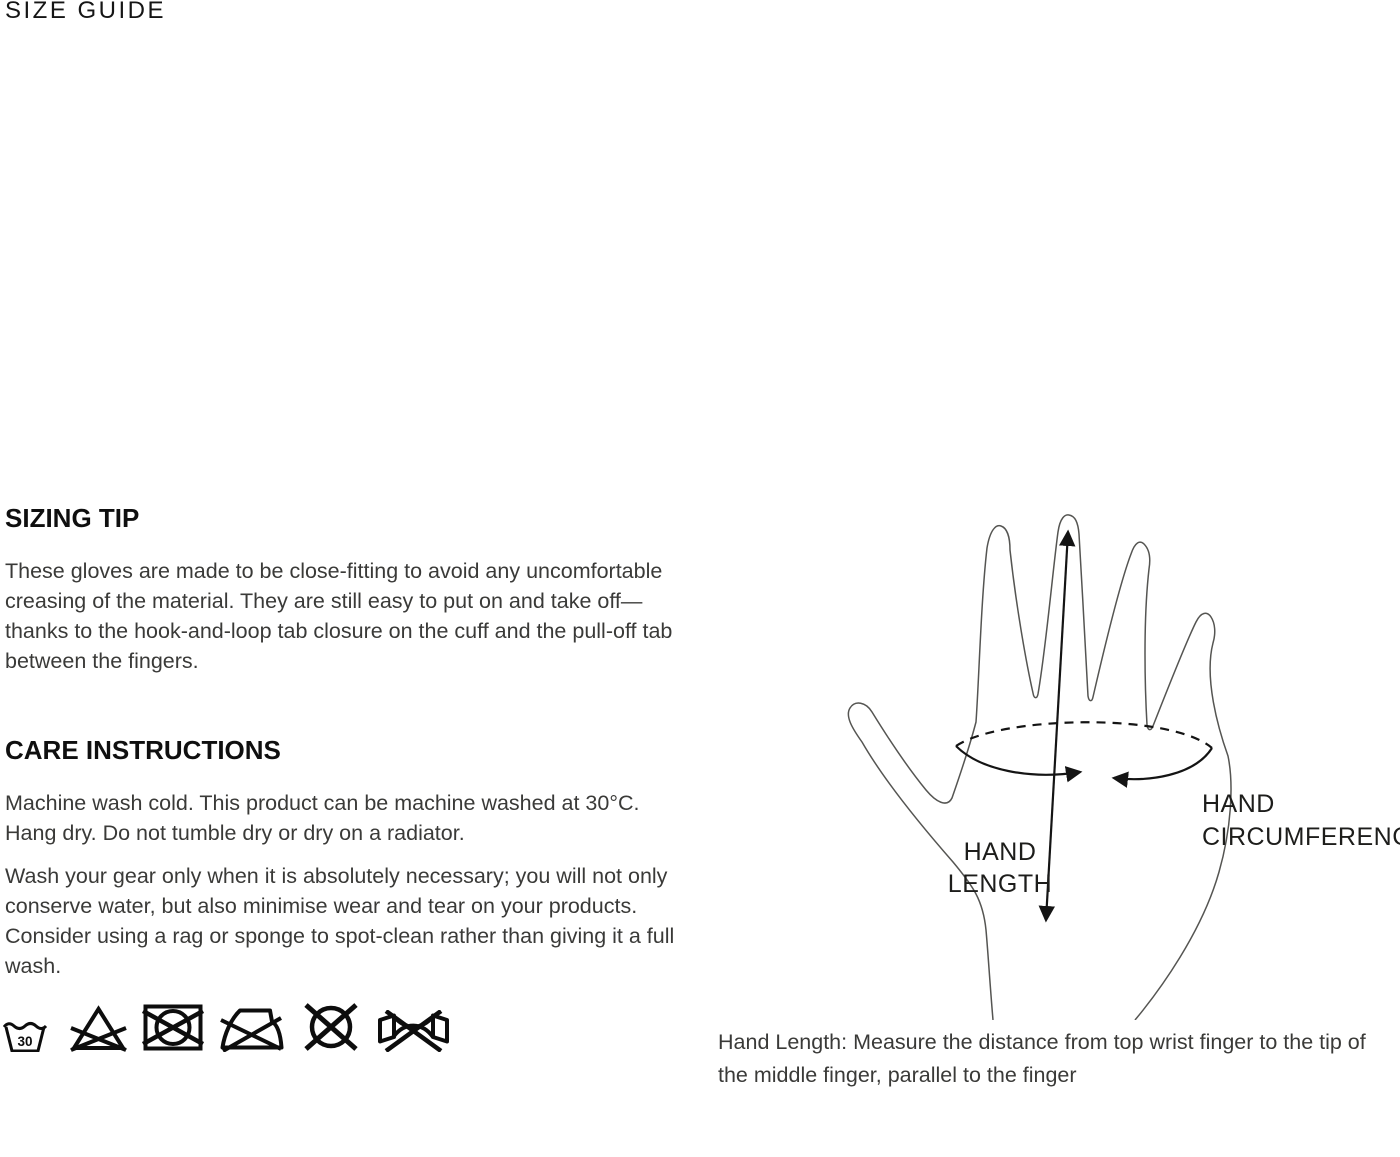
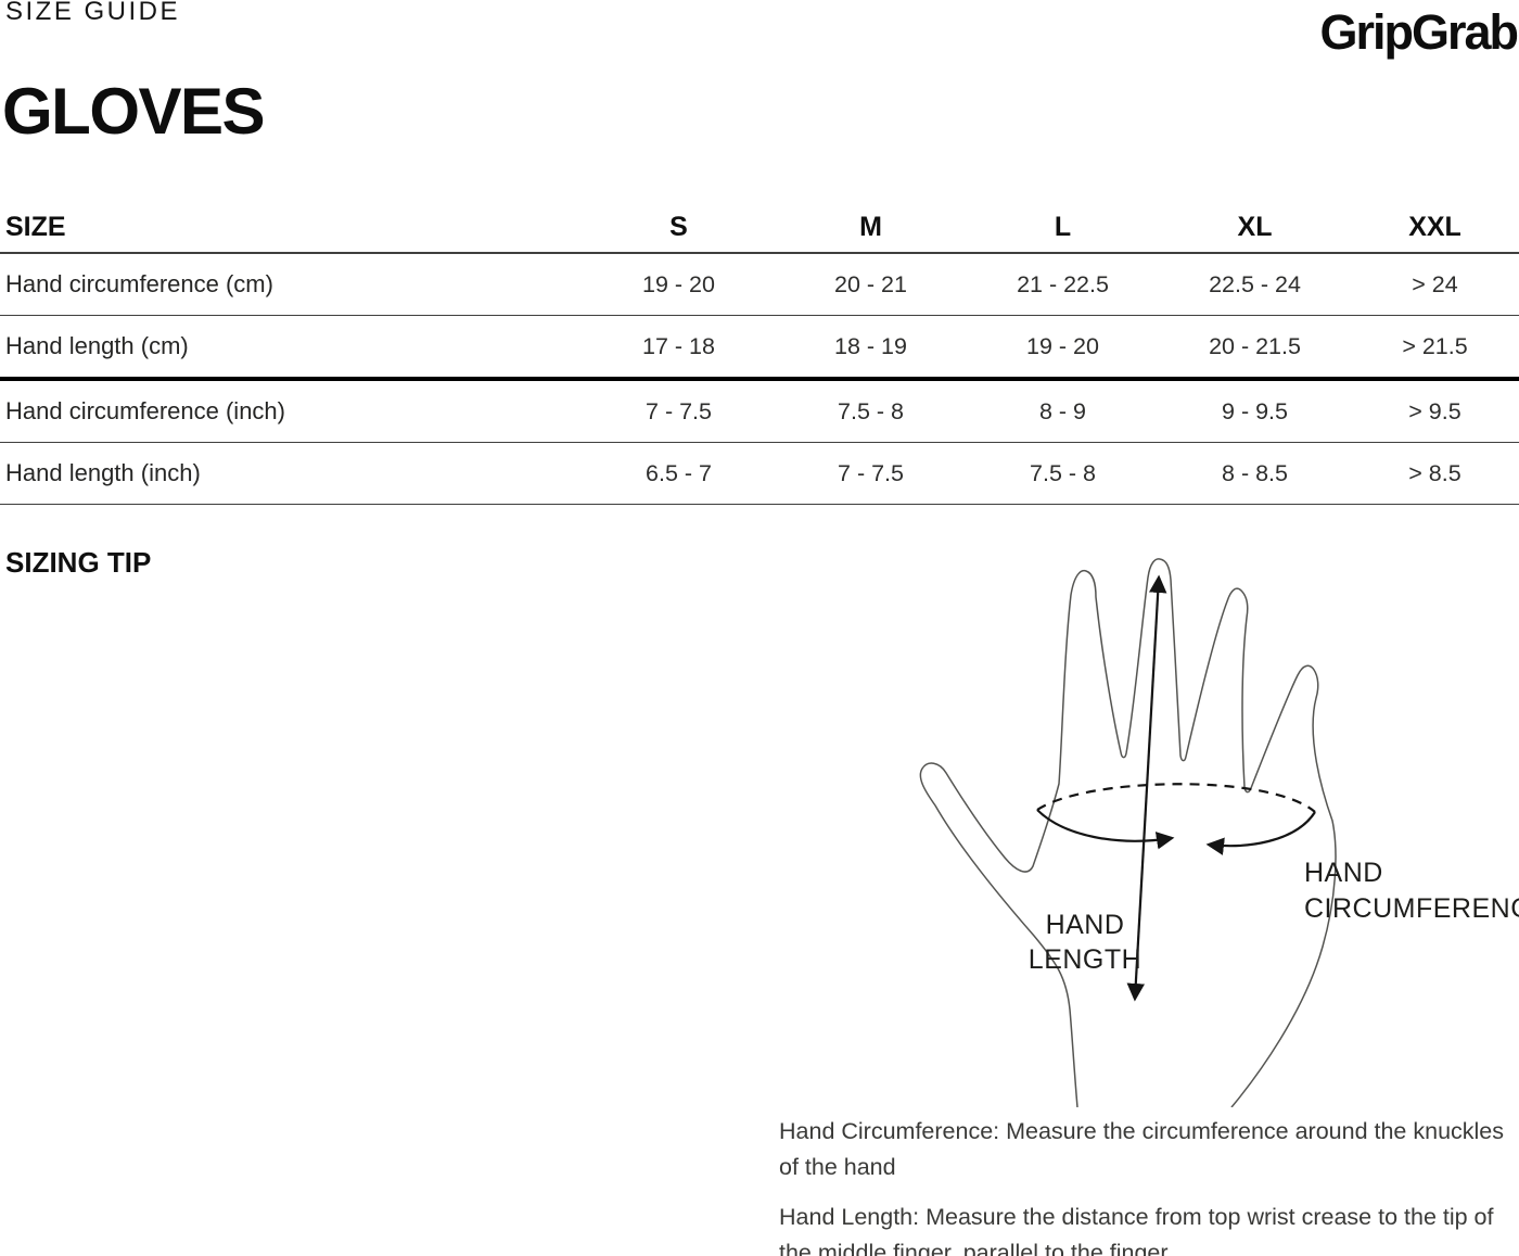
  SIZE GUIDE
+ GripGrab
+ GLOVES
+ SIZE	S	M	L	XL	XXL
+ Hand circumference (cm)	19 - 20	20 - 21	21 - 22.5	22.5 - 24	> 24
+ Hand length (cm)	17 - 18	18 - 19	19 - 20	20 - 21.5	> 21.5
+ Hand circumference (inch)	7 - 7.5	7.5 - 8	8 - 9	9 - 9.5	> 9.5
+ Hand length (inch)	6.5 - 7	7 - 7.5	7.5 - 8	8 - 8.5	> 8.5
  SIZING TIP
- These gloves are made to be close-fitting to avoid any uncomfortable creasing of the material. They are still easy to put on and take off—thanks to the hook-and-loop tab closure on the cuff and the pull-off tab between the fingers.
- CARE INSTRUCTIONS
- Machine wash cold. This product can be machine washed at 30°C. Hang dry. Do not tumble dry or dry on a radiator.
- Wash your gear only when it is absolutely necessary; you will not only conserve water, but also minimise wear and tear on your products. Consider using a rag or sponge to spot-clean rather than giving it a full wash.
- 30
  HAND
  LENGTH
  HAND
  CIRCUMFEREN
+ Hand Circumference: Measure the circumference around the knuckles of the hand
- Hand Length: Measure the distance from top wrist finger to the tip of the middle finger, parallel to the finger
+ Hand Length: Measure the distance from top wrist crease to the tip of the middle finger, parallel to the finger
